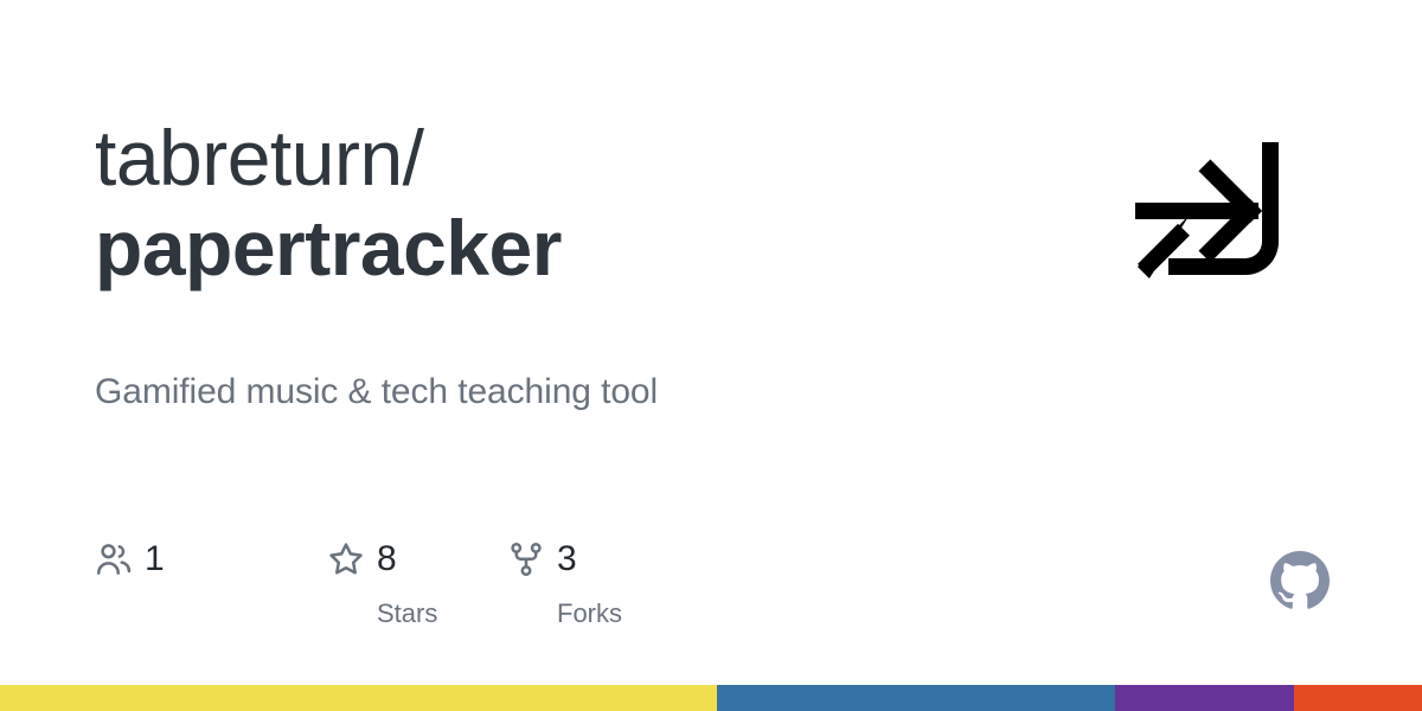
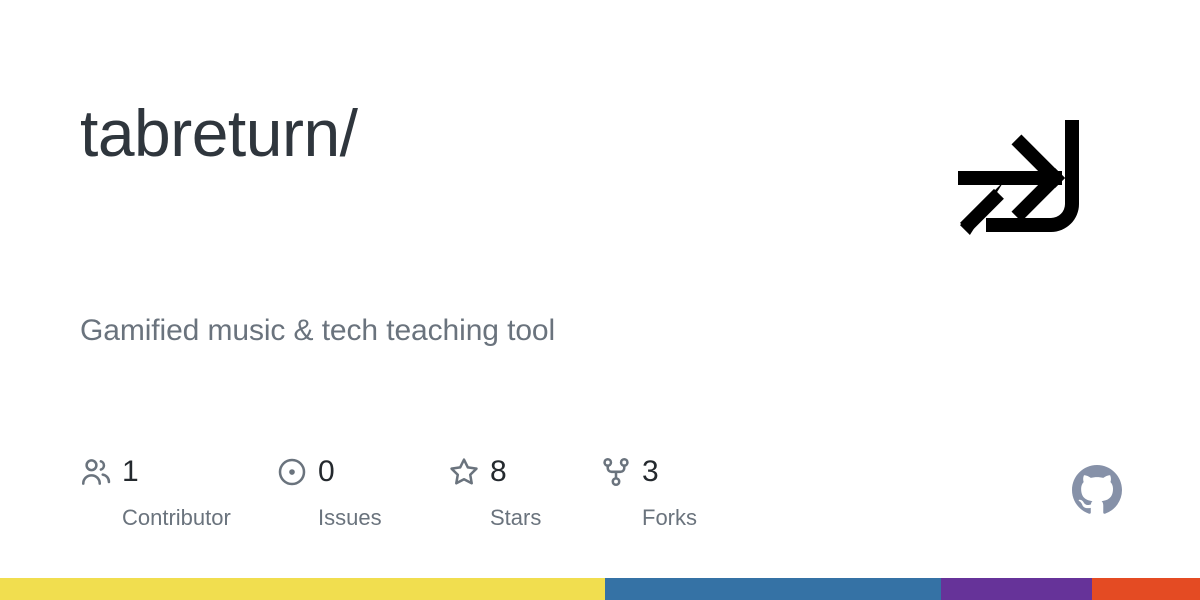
  tabreturn/
- papertracker
  Gamified music & tech teaching tool
  1
+ Contributor
+ 0
+ Issues
  8
  Stars
  3
  Forks
